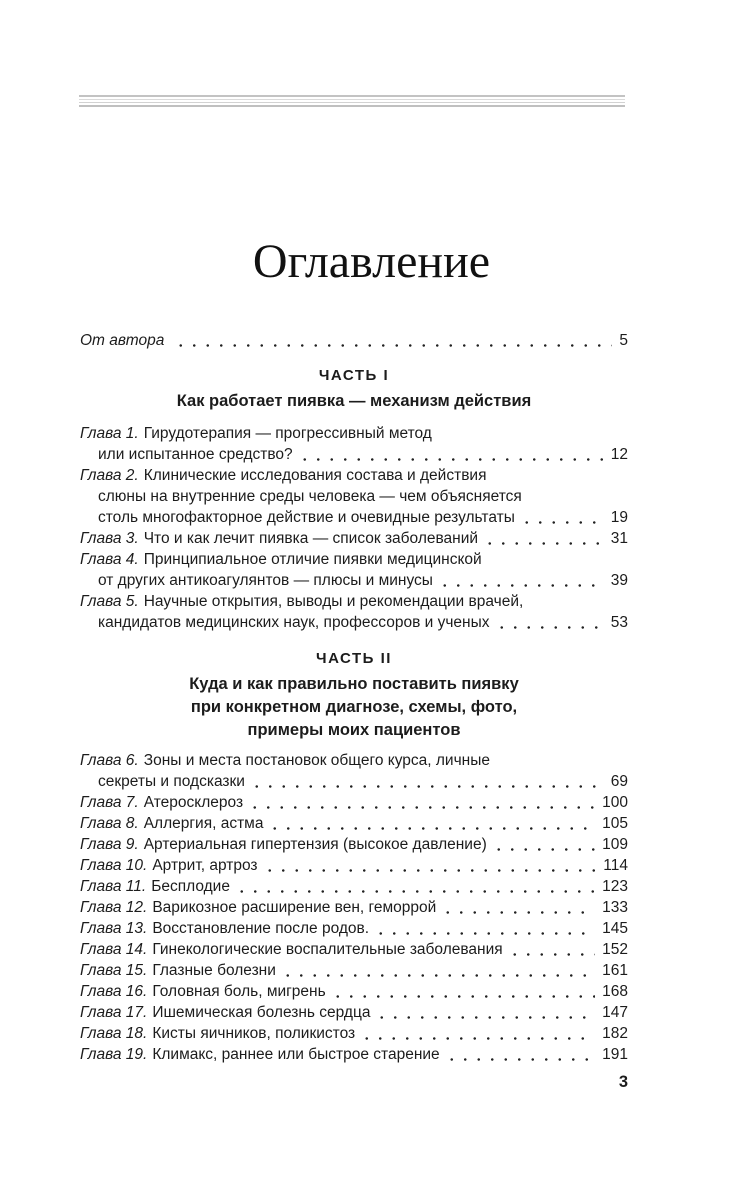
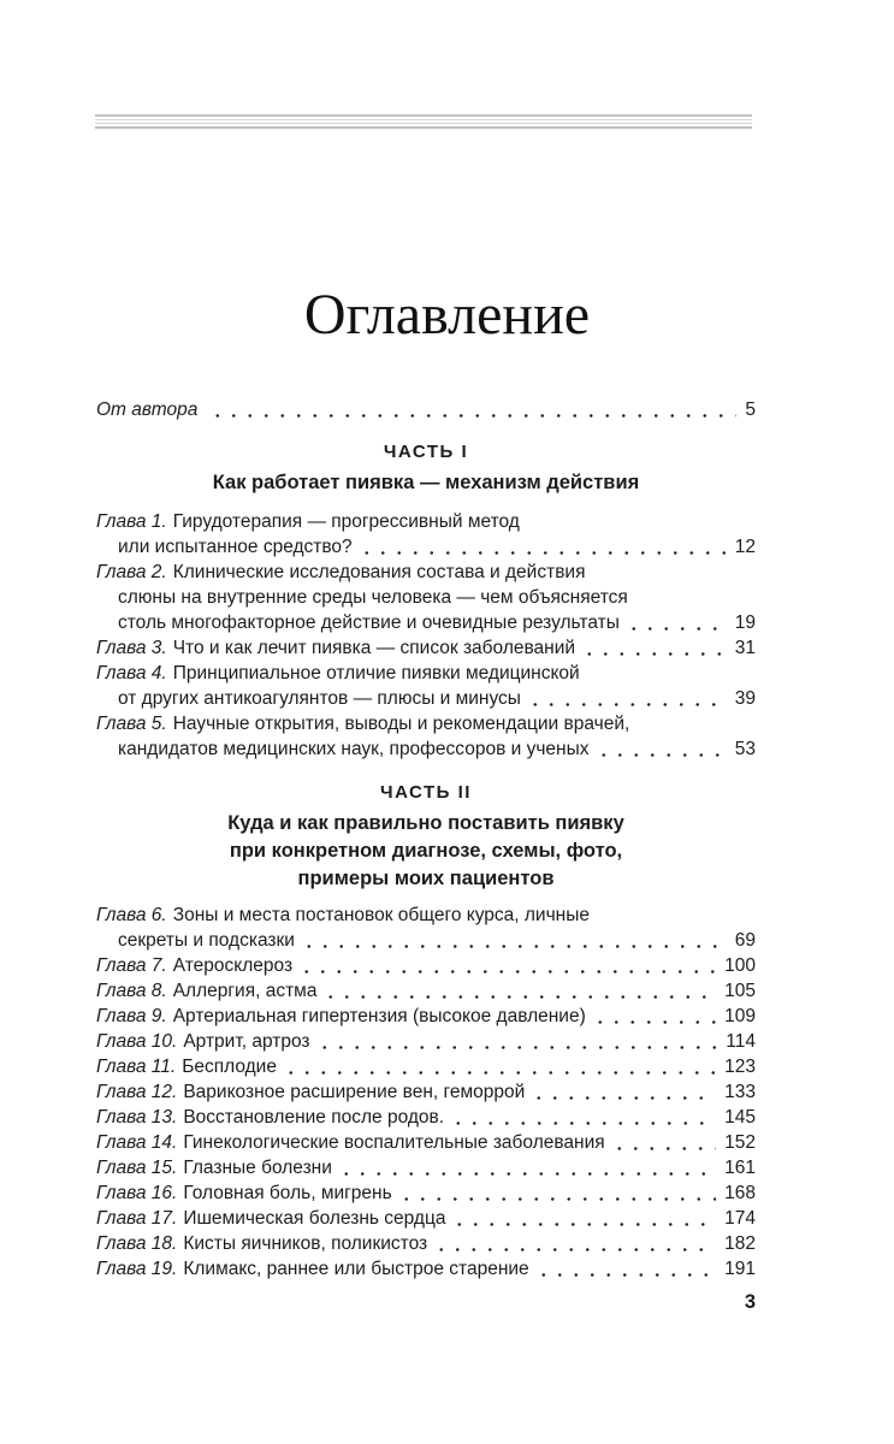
  Оглавление
  От автора
  5
  ЧАСТЬ I
  Как работает пиявка — механизм действия
  Глава 1.
  Гирудотерапия — прогрессивный метод
  или испытанное средство?
  12
  Глава 2.
  Клинические исследования состава и действия
  слюны на внутренние среды человека — чем объясняется
  столь многофакторное действие и очевидные результаты
  19
  Глава 3.
  Что и как лечит пиявка — список заболеваний
  31
  Глава 4.
  Принципиальное отличие пиявки медицинской
  от других антикоагулянтов — плюсы и минусы
  39
  Глава 5.
  Научные открытия, выводы и рекомендации врачей,
  кандидатов медицинских наук, профессоров и ученых
  53
  ЧАСТЬ II
  Куда и как правильно поставить пиявку
  при конкретном диагнозе, схемы, фото,
  примеры моих пациентов
  Глава 6.
  Зоны и места постановок общего курса, личные
  секреты и подсказки
  69
  Глава 7.
  Атеросклероз
  100
  Глава 8.
  Аллергия, астма
  105
  Глава 9.
  Артериальная гипертензия (высокое давление)
  109
  Глава 10.
  Артрит, артроз
  114
  Глава 11.
  Бесплодие
  123
  Глава 12.
  Варикозное расширение вен, геморрой
  133
  Глава 13.
  Восстановление после родов.
  145
  Глава 14.
  Гинекологические воспалительные заболевания
  152
  Глава 15.
  Глазные болезни
  161
  Глава 16.
  Головная боль, мигрень
  168
  Глава 17.
  Ишемическая болезнь сердца
- 147
+ 174
  Глава 18.
  Кисты яичников, поликистоз
  182
  Глава 19.
  Климакс, раннее или быстрое старение
  191
  3
